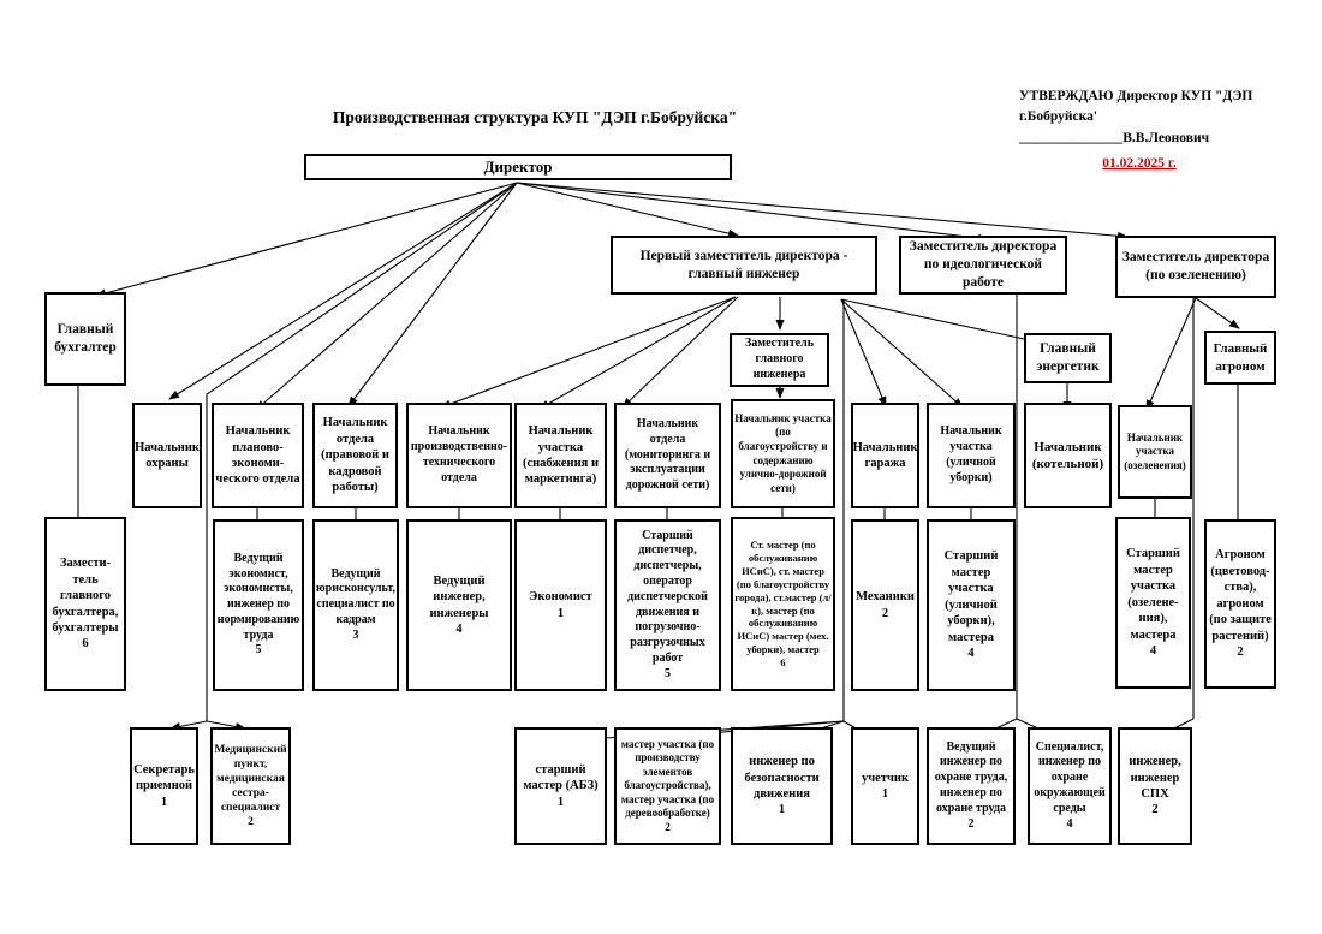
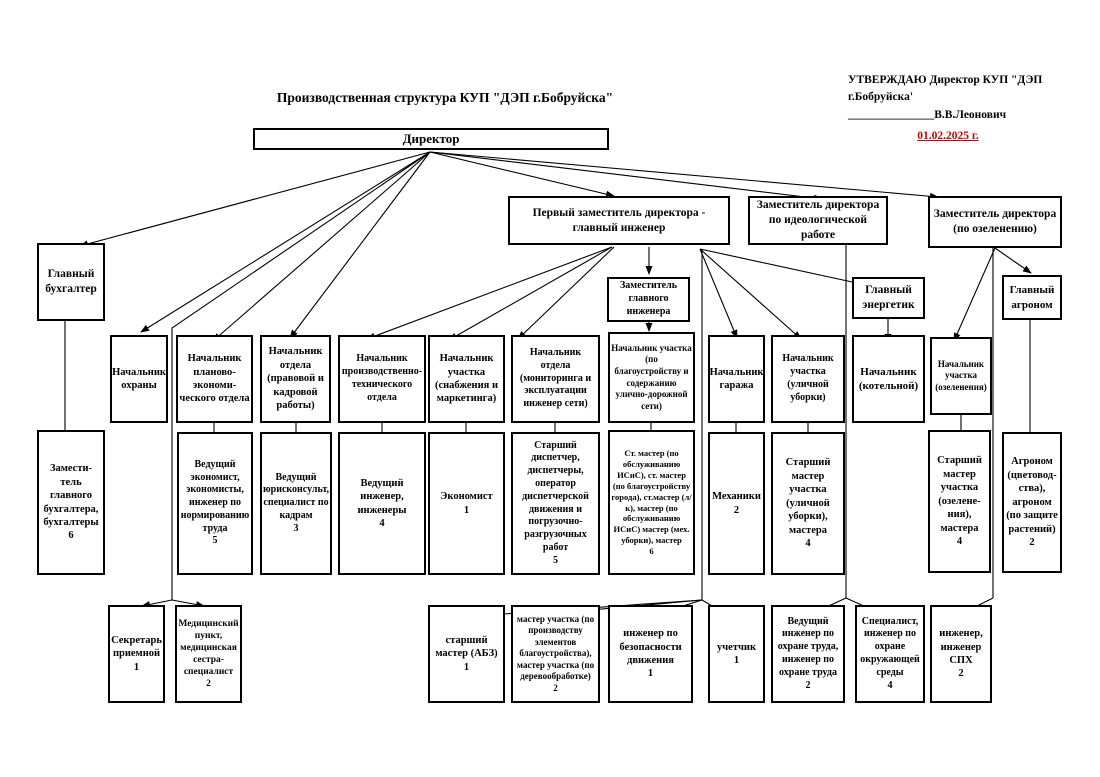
  Производственная структура КУП "ДЭП г.Бобруйска"
  УТВЕРЖДАЮ Директор КУП "ДЭП г.Бобруйска' _______________В.В.Леонович
  01.02.2025 г.
  Директор
  Главный бухгалтер
  Первый заместитель директора - главный инженер
  Заместитель директора по идеологической работе
  Заместитель директора (по озеленению)
  Заместитель главного инженера
  Главный энергетик
  Главный агроном
  Начальник охраны
  Начальник планово-экономи-ческого отдела
  Начальник отдела (правовой и кадровой работы)
  Начальник производственно-технического отдела
  Начальник участка (снабжения и маркетинга)
- Начальник отдела (мониторинга и эксплуатации дорожной сети)
+ Начальник отдела (мониторинга и эксплуатации инженер сети)
  Начальник участка (по благоустройству и содержанию улично-дорожной сети)
  Начальник гаража
  Начальник участка (уличной уборки)
  Начальник (котельной)
  Начальник участка (озеленения)
  Замести-тель главного бухгалтера, бухгалтеры
  6
  Ведущий экономист, экономисты, инженер по нормированию труда
  5
  Ведущий юрисконсульт, специалист по кадрам
  3
  Ведущий инженер, инженеры
  4
  Экономист
  1
  Старший диспетчер, диспетчеры, оператор диспетчерской движения и погрузочно-разгрузочных работ
  5
  Ст. мастер (по обслуживанию ИСиС), ст. мастер (по благоустройству города), ст.мастер (л/к), мастер (по обслуживанию ИСиС) мастер (мех. уборки), мастер
  6
  Механики
  2
  Старший мастер участка (уличной уборки), мастера
  4
  Старший мастер участка (озелене-ния), мастера
  4
  Агроном (цветовод-ства), агроном (по защите растений)
  2
  Секретарь приемной
  1
  Медицинский пункт, медицинская сестра-специалист
  2
  старший мастер (АБЗ)
  1
  мастер участка (по производству элементов благоустройства), мастер участка (по деревообработке)
  2
  инженер по безопасности движения
  1
  учетчик
  1
  Ведущий инженер по охране труда, инженер по охране труда
  2
  Специалист, инженер по охране окружающей среды
  4
  инженер, инженер СПХ
  2
